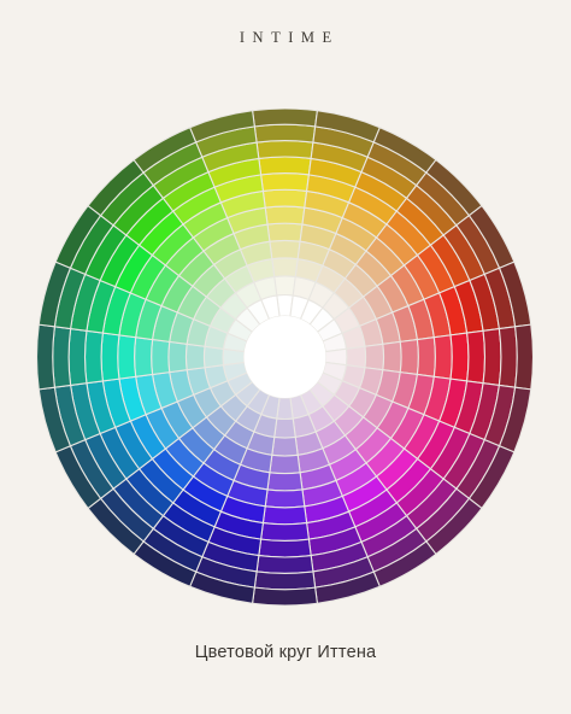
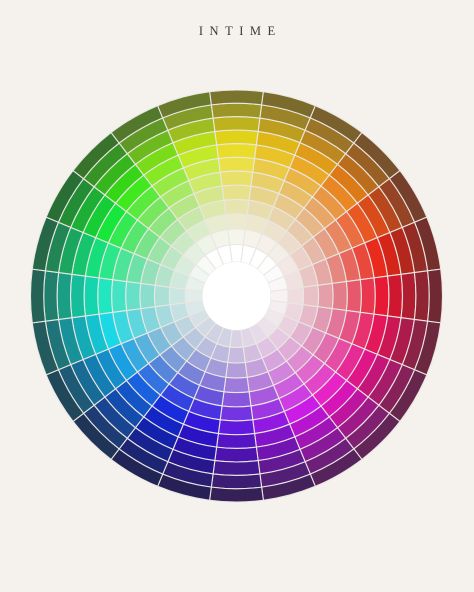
  INTIME
- Цветовой круг Иттена
